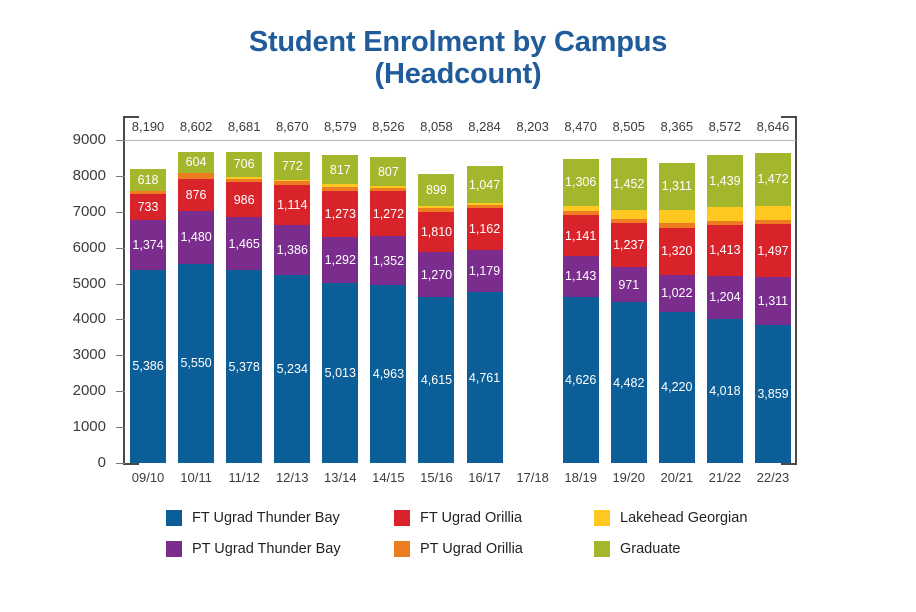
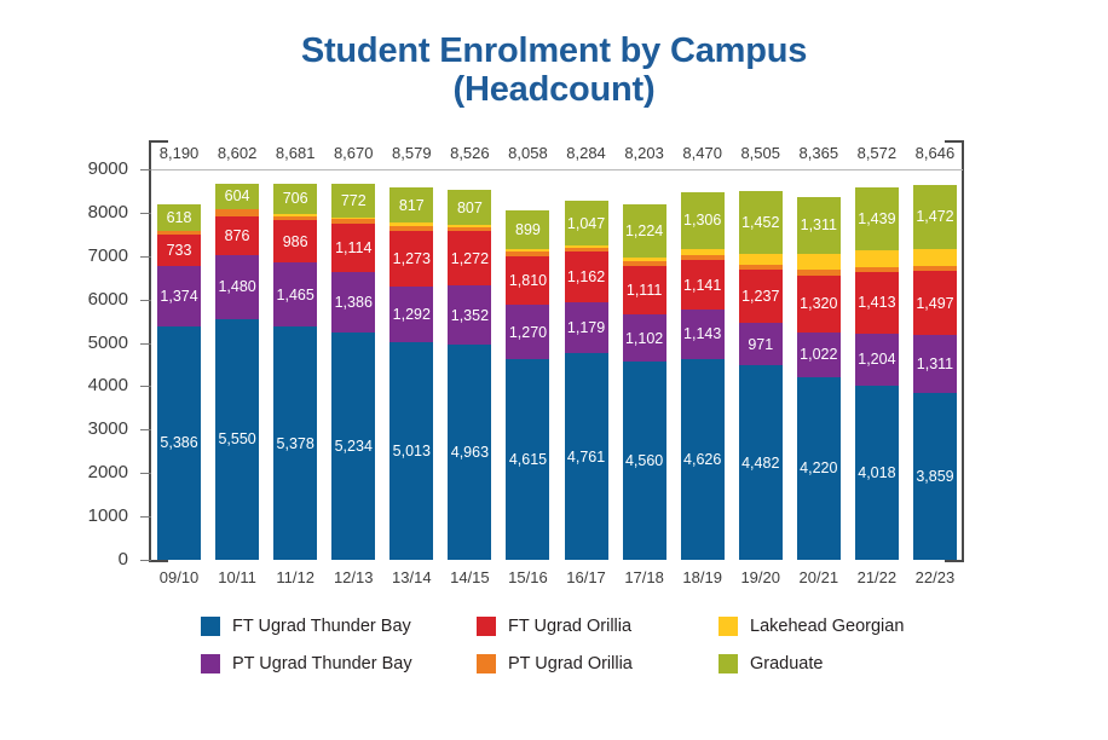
  Student Enrolment by Campus
  (Headcount)
  0
  1000
  2000
  3000
  4000
  5000
  6000
  7000
  8000
  9000
  8,190
  8,602
  8,681
  8,670
  8,579
  8,526
  8,058
  8,284
  8,203
  8,470
  8,505
  8,365
  8,572
  8,646
  5,386
  1,374
  733
  618
  5,550
  1,480
  876
  604
  5,378
  1,465
  986
  706
  5,234
  1,386
  1,114
  772
  5,013
  1,292
  1,273
  817
  4,963
  1,352
  1,272
  807
  4,615
  1,270
  1,810
  899
  4,761
  1,179
  1,162
  1,047
+ 4,560
+ 1,102
+ 1,111
+ 1,224
  4,626
  1,143
  1,141
  1,306
  4,482
  971
  1,237
  1,452
  4,220
  1,022
  1,320
  1,311
  4,018
  1,204
  1,413
  1,439
  3,859
  1,311
  1,497
  1,472
  09/10
  10/11
  11/12
  12/13
  13/14
  14/15
  15/16
  16/17
  17/18
  18/19
  19/20
  20/21
  21/22
  22/23
  FT Ugrad Thunder Bay
  PT Ugrad Thunder Bay
  FT Ugrad Orillia
  PT Ugrad Orillia
  Lakehead Georgian
  Graduate
